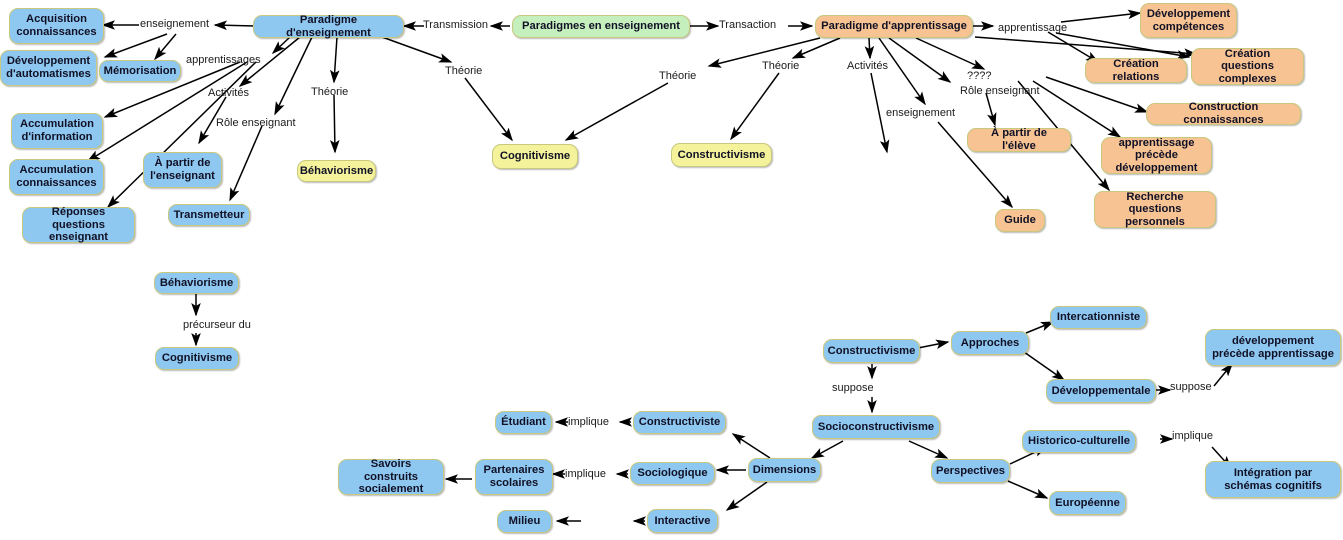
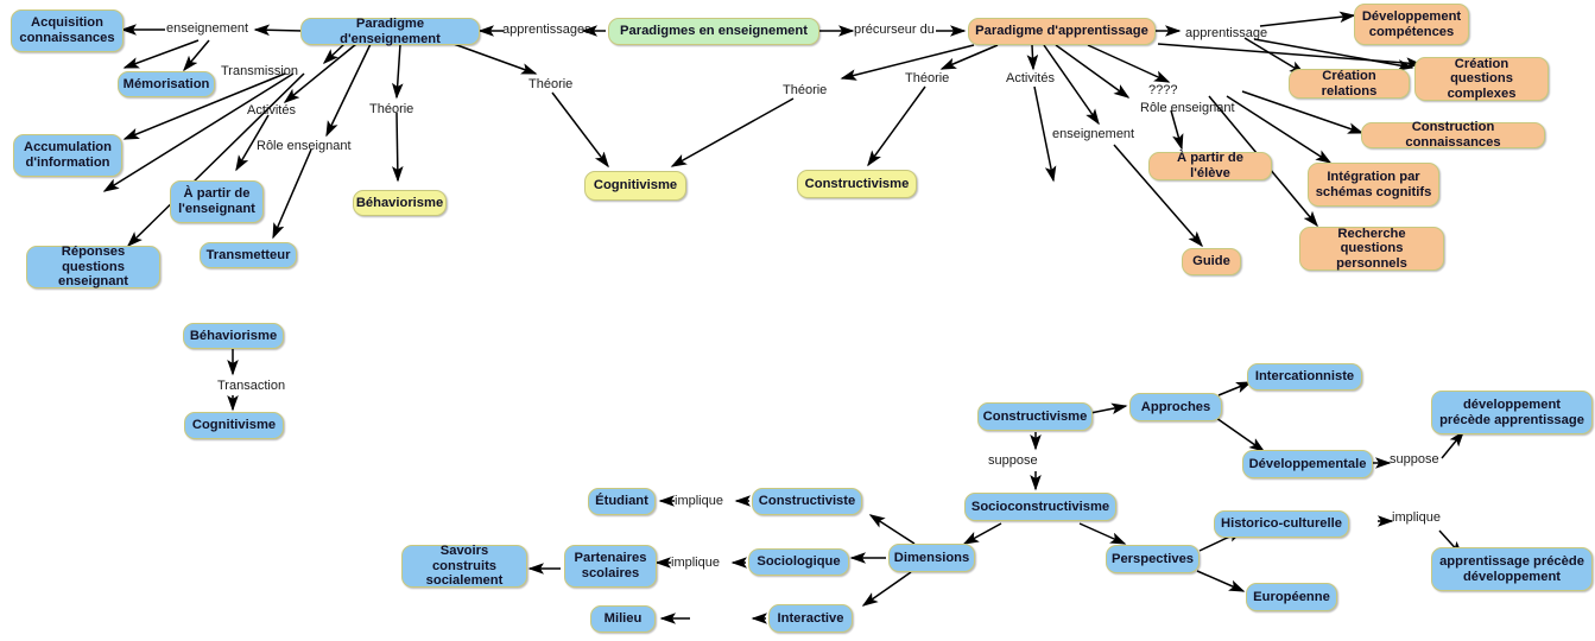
  Acquisition connaissances
- Développement d'automatismes
  Mémorisation
  Accumulation d'information
- Accumulation connaissances
  Réponses questions enseignant
  À partir de l'enseignant
  Transmetteur
  Paradigme d'enseignement
  Paradigmes en enseignement
  Paradigme d'apprentissage
  Béhaviorisme
  Cognitivisme
  Constructivisme
  À partir de l'élève
  Guide
  Développement compétences
  Création relations
  Création questions complexes
  Construction connaissances
- apprentissage précède développement
+ Intégration par schémas cognitifs
  Recherche questions personnels
  Béhaviorisme
  Cognitivisme
  Constructivisme
  Approches
  Intercationniste
  Développementale
  développement précède apprentissage
  Socioconstructivisme
  Dimensions
  Constructiviste
  Sociologique
  Interactive
  Étudiant
  Partenaires scolaires
  Savoirs construits socialement
  Milieu
  Perspectives
  Historico-culturelle
  Européenne
- Intégration par schémas cognitifs
+ apprentissage précède développement
  enseignement
- apprentissages
+ Transmission
  Activités
  Rôle enseignant
  Théorie
- Transmission
+ apprentissages
- Transaction
+ précurseur du
  Théorie
  Théorie
  Théorie
  Activités
  Rôle enseignant
  enseignement
  apprentissage
  ????
- précurseur du
+ Transaction
  suppose
  suppose
  implique
  implique
  implique
